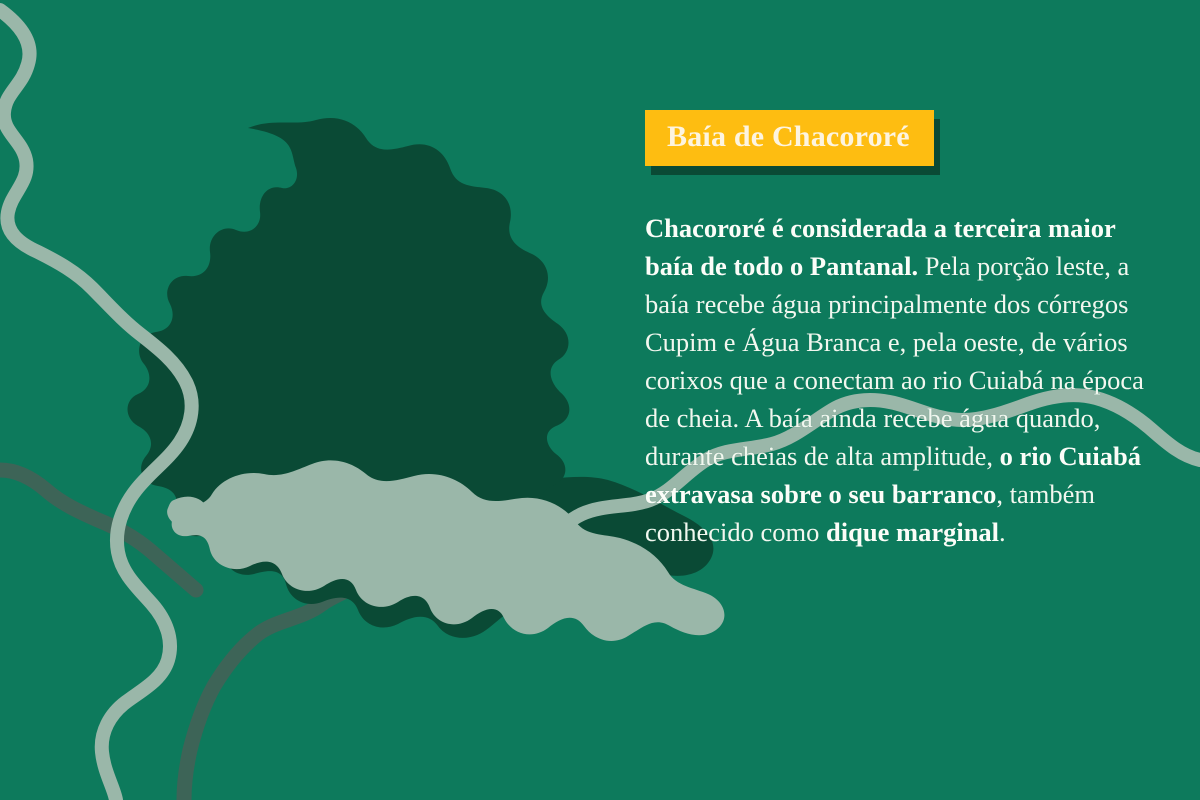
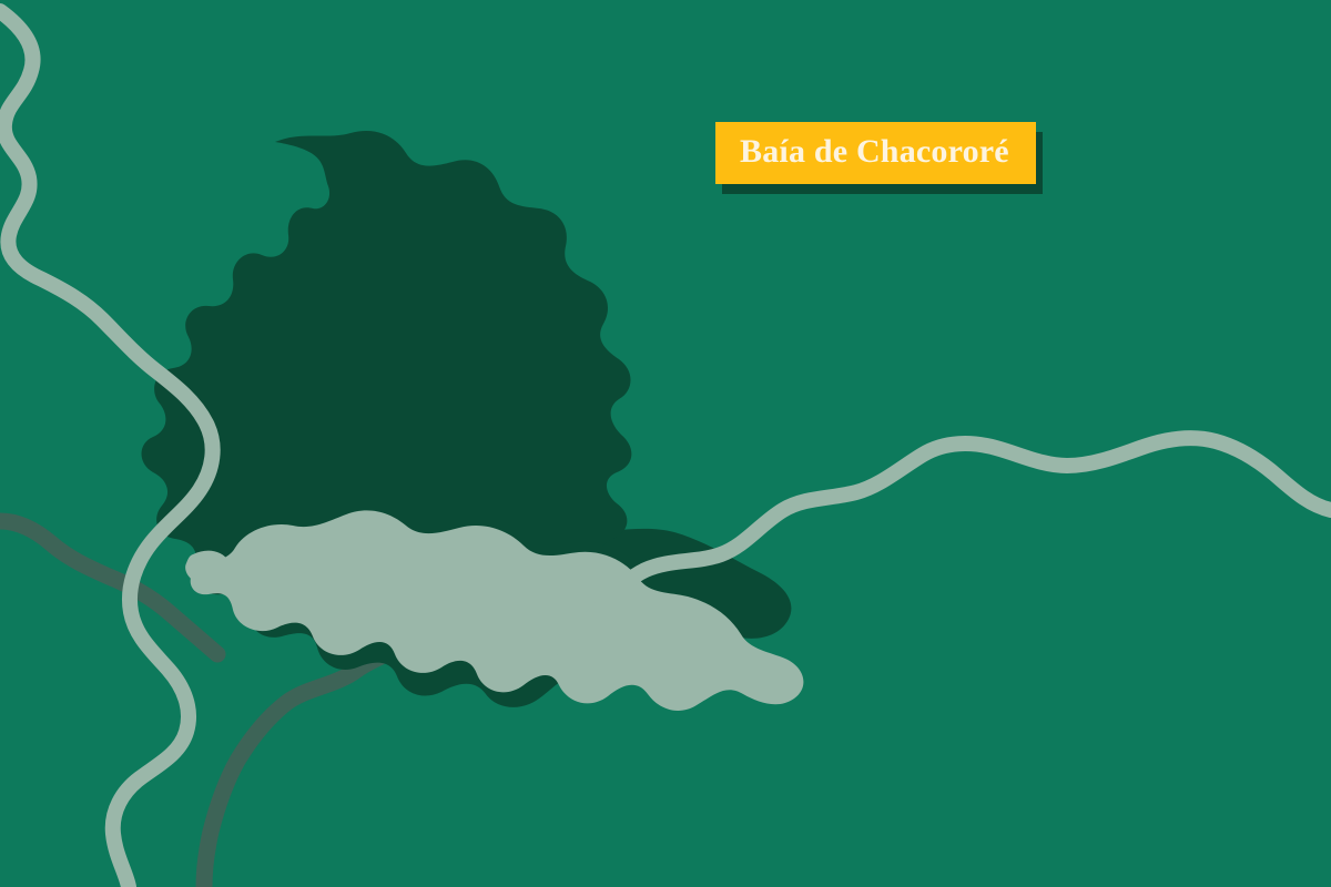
  Baía de Chacororé
- Chacororé é considerada a terceira maior baía de todo o Pantanal. Pela porção leste, a baía recebe água principalmente dos córregos Cupim e Água Branca e, pela oeste, de vários corixos que a conectam ao rio Cuiabá na época de cheia. A baía ainda recebe água quando, durante cheias de alta amplitude, o rio Cuiabá extravasa sobre o seu barranco, também conhecido como dique marginal.
